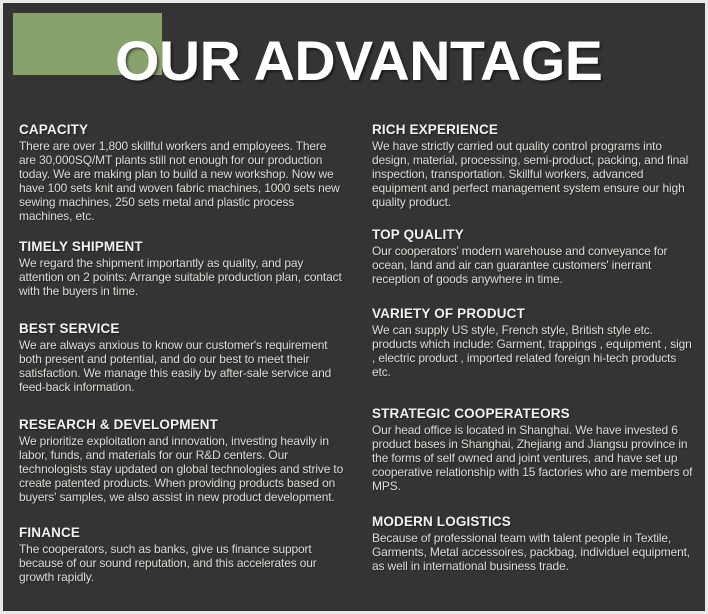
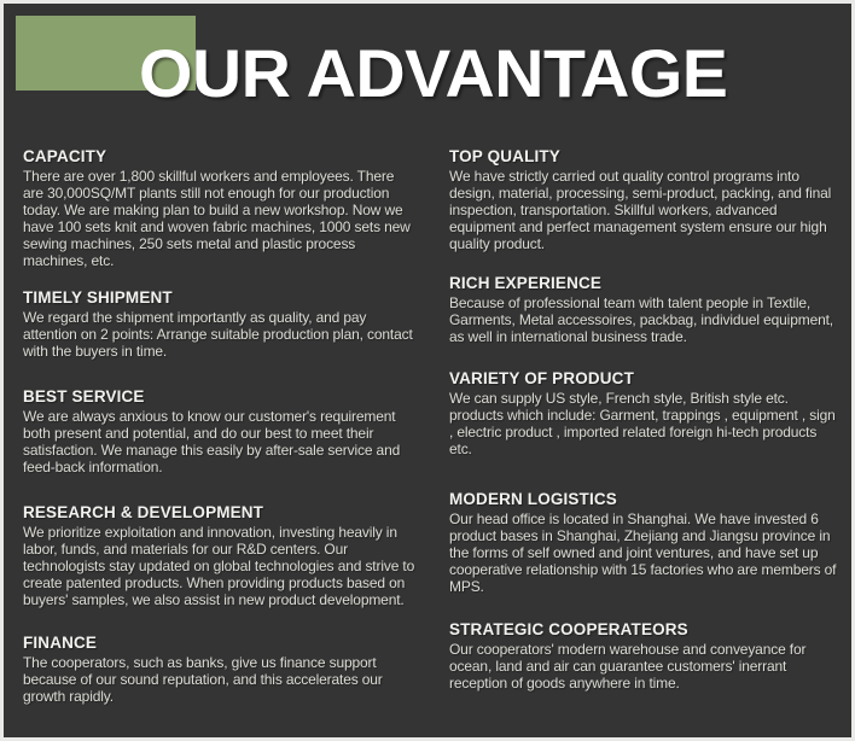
  OUR ADVANTAGE
  CAPACITY
  There are over 1,800 skillful workers and employees. There are 30,000SQ/MT plants still not enough for our production today. We are making plan to build a new workshop. Now we have 100 sets knit and woven fabric machines, 1000 sets new sewing machines, 250 sets metal and plastic process machines, etc.
  TIMELY SHIPMENT
  We regard the shipment importantly as quality, and pay attention on 2 points: Arrange suitable production plan, contact with the buyers in time.
  BEST SERVICE
  We are always anxious to know our customer's requirement both present and potential, and do our best to meet their satisfaction. We manage this easily by after-sale service and feed-back information.
  RESEARCH & DEVELOPMENT
  We prioritize exploitation and innovation, investing heavily in labor, funds, and materials for our R&D centers. Our technologists stay updated on global technologies and strive to create patented products. When providing products based on buyers' samples, we also assist in new product development.
  FINANCE
  The cooperators, such as banks, give us finance support because of our sound reputation, and this accelerates our growth rapidly.
- RICH EXPERIENCE
+ TOP QUALITY
  We have strictly carried out quality control programs into design, material, processing, semi-product, packing, and final inspection, transportation. Skillful workers, advanced equipment and perfect management system ensure our high quality product.
- TOP QUALITY
+ RICH EXPERIENCE
- Our cooperators' modern warehouse and conveyance for ocean, land and air can guarantee customers' inerrant reception of goods anywhere in time.
+ Because of professional team with talent people in Textile, Garments, Metal accessoires, packbag, individuel equipment, as well in international business trade.
  VARIETY OF PRODUCT
  We can supply US style, French style, British style etc. products which include: Garment, trappings , equipment , sign , electric product , imported related foreign hi-tech products etc.
- STRATEGIC COOPERATEORS
+ MODERN LOGISTICS
  Our head office is located in Shanghai. We have invested 6 product bases in Shanghai, Zhejiang and Jiangsu province in the forms of self owned and joint ventures, and have set up cooperative relationship with 15 factories who are members of MPS.
- MODERN LOGISTICS
+ STRATEGIC COOPERATEORS
- Because of professional team with talent people in Textile, Garments, Metal accessoires, packbag, individuel equipment, as well in international business trade.
+ Our cooperators' modern warehouse and conveyance for ocean, land and air can guarantee customers' inerrant reception of goods anywhere in time.
